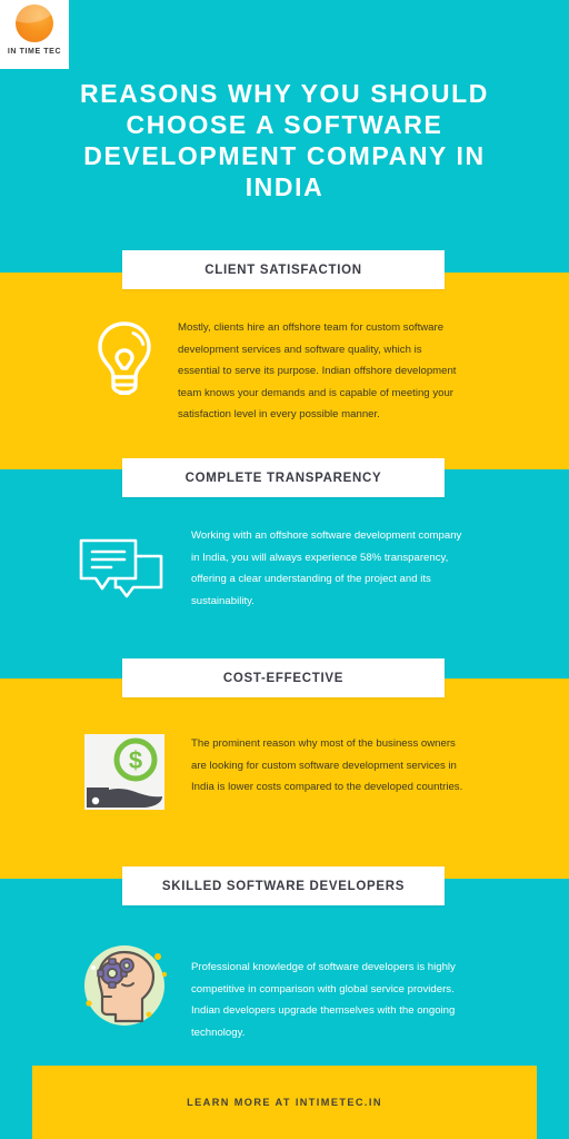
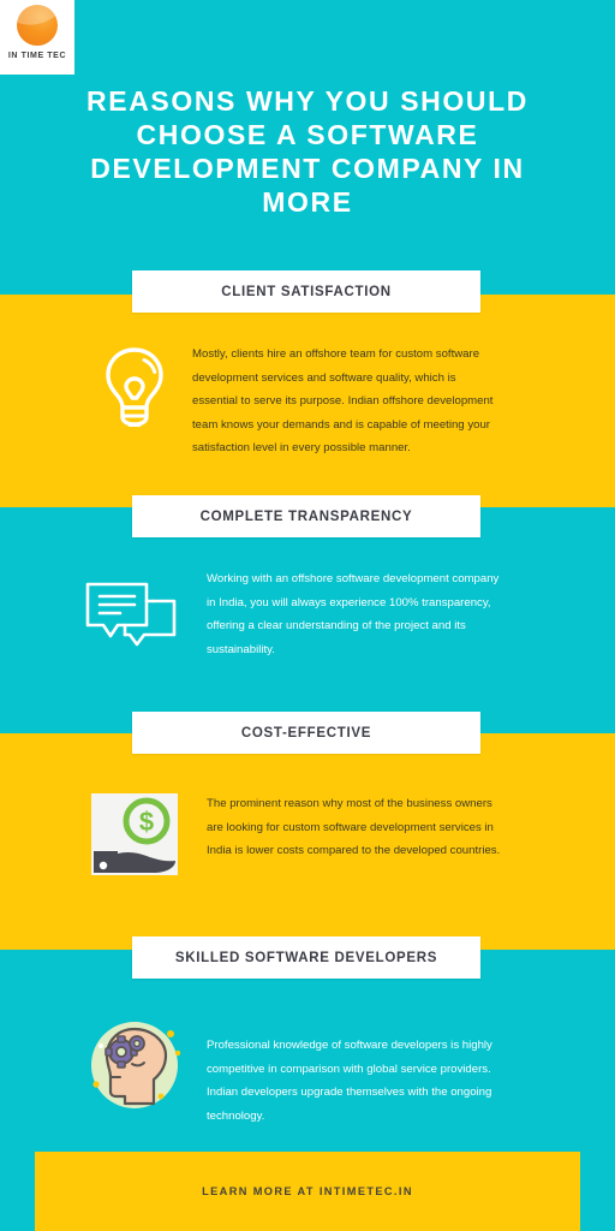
- REASONS WHY YOU SHOULD CHOOSE A SOFTWARE DEVELOPMENT COMPANY IN INDIA
+ REASONS WHY YOU SHOULD CHOOSE A SOFTWARE DEVELOPMENT COMPANY IN MORE
  CLIENT SATISFACTION
  Mostly, clients hire an offshore team for custom software development services and software quality, which is essential to serve its purpose. Indian offshore development team knows your demands and is capable of meeting your satisfaction level in every possible manner.
  COMPLETE TRANSPARENCY
- Working with an offshore software development company in India, you will always experience 58% transparency, offering a clear understanding of the project and its sustainability.
+ Working with an offshore software development company in India, you will always experience 100% transparency, offering a clear understanding of the project and its sustainability.
  COST-EFFECTIVE
  $
  The prominent reason why most of the business owners are looking for custom software development services in India is lower costs compared to the developed countries.
  SKILLED SOFTWARE DEVELOPERS
  Professional knowledge of software developers is highly competitive in comparison with global service providers. Indian developers upgrade themselves with the ongoing technology.
  LEARN MORE AT INTIMETEC.IN
